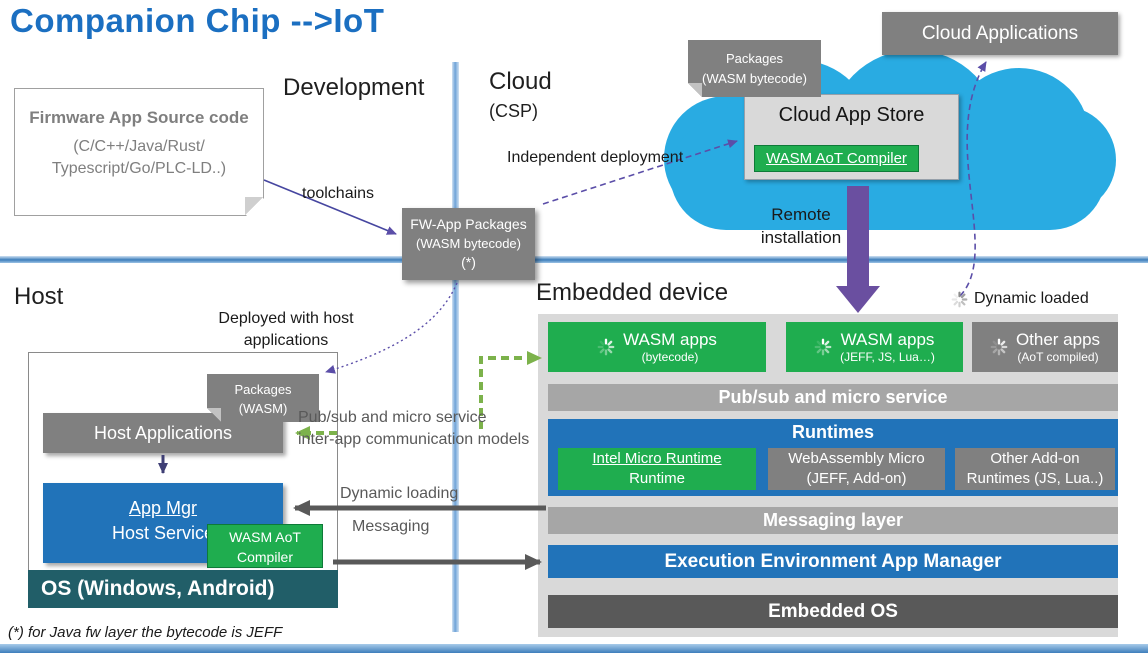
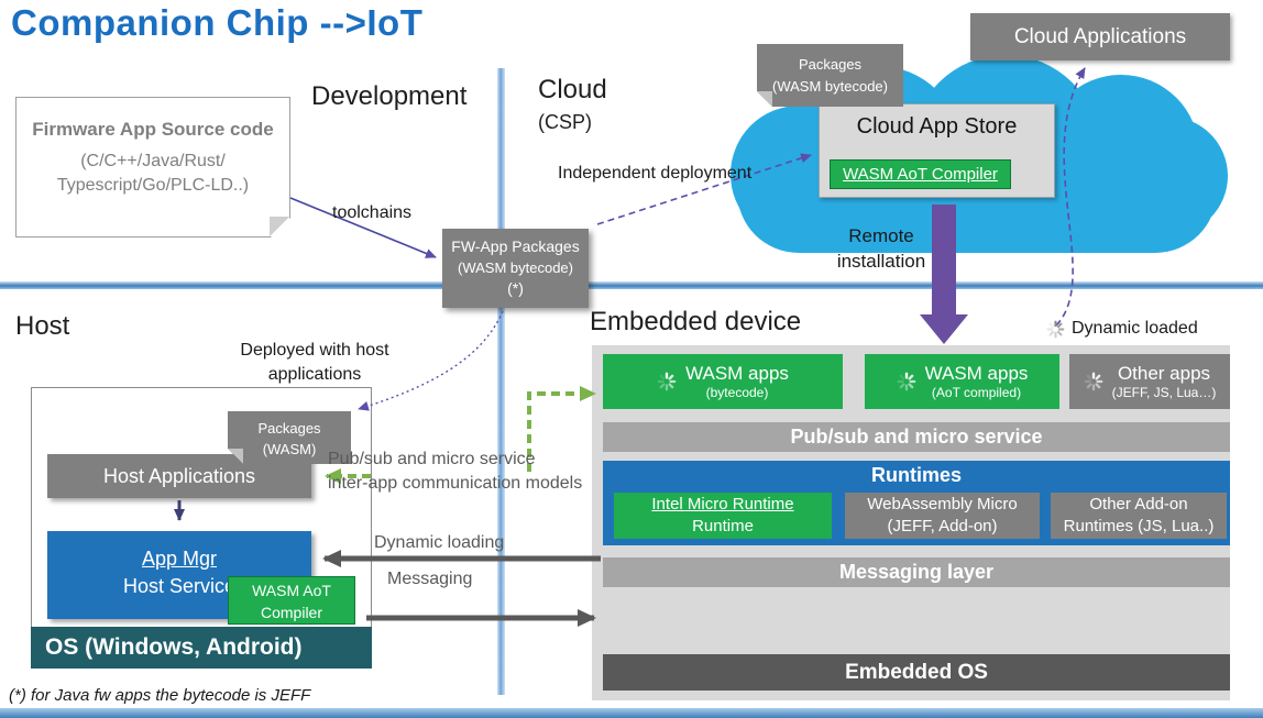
  Companion Chip -->IoT
  Development
  Cloud
  (CSP)
  Host
  Embedded device
  Firmware App Source code
  (C/C++/Java/Rust/
  Typescript/Go/PLC-LD..)
  Cloud App Store
  WASM AoT Compiler
  Cloud Applications
  Packages
  (WASM bytecode)
  FW-App Packages
  (WASM bytecode)
  (*)
  toolchains
  Independent deployment
  Remote
  installation
  Deployed with host
  applications
  Pub/sub and micro service
  inter-app communication models
  Dynamic loading
  Messaging
  Dynamic loaded
  Packages
  (WASM)
  Host Applications
  App Mgr
  Host Servic
  WASM AoT
  Compiler
  OS (Windows, Android)
  WASM apps
  (bytecode)
  WASM apps
- (JEFF, JS, Lua…)
+ (AoT compiled)
  Other apps
- (AoT compiled)
+ (JEFF, JS, Lua…)
  Pub/sub and micro service
  Runtimes
  Intel Micro Runtime
  Runtime
  WebAssembly Micro
  (JEFF, Add-on)
  Other Add-on
  Runtimes (JS, Lua..)
  Messaging layer
- Execution Environment App Manager
  Embedded OS
- (*) for Java fw layer the bytecode is JEFF
+ (*) for Java fw apps the bytecode is JEFF
